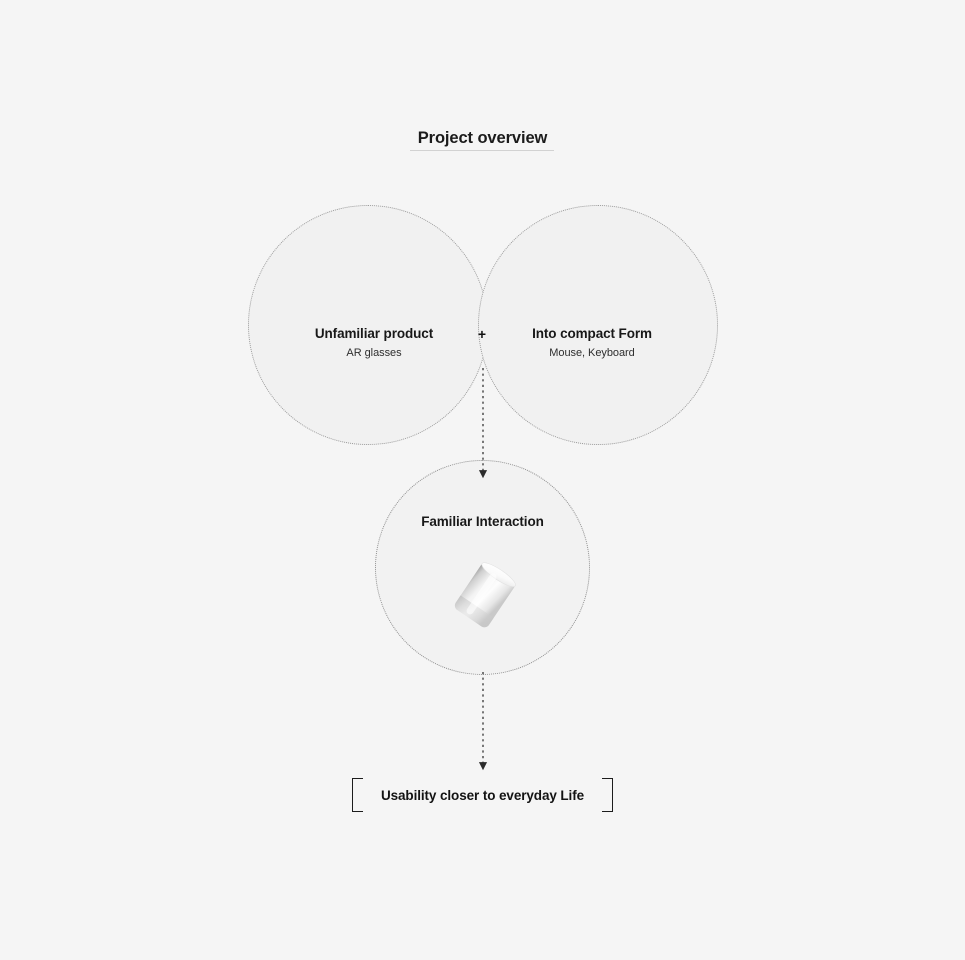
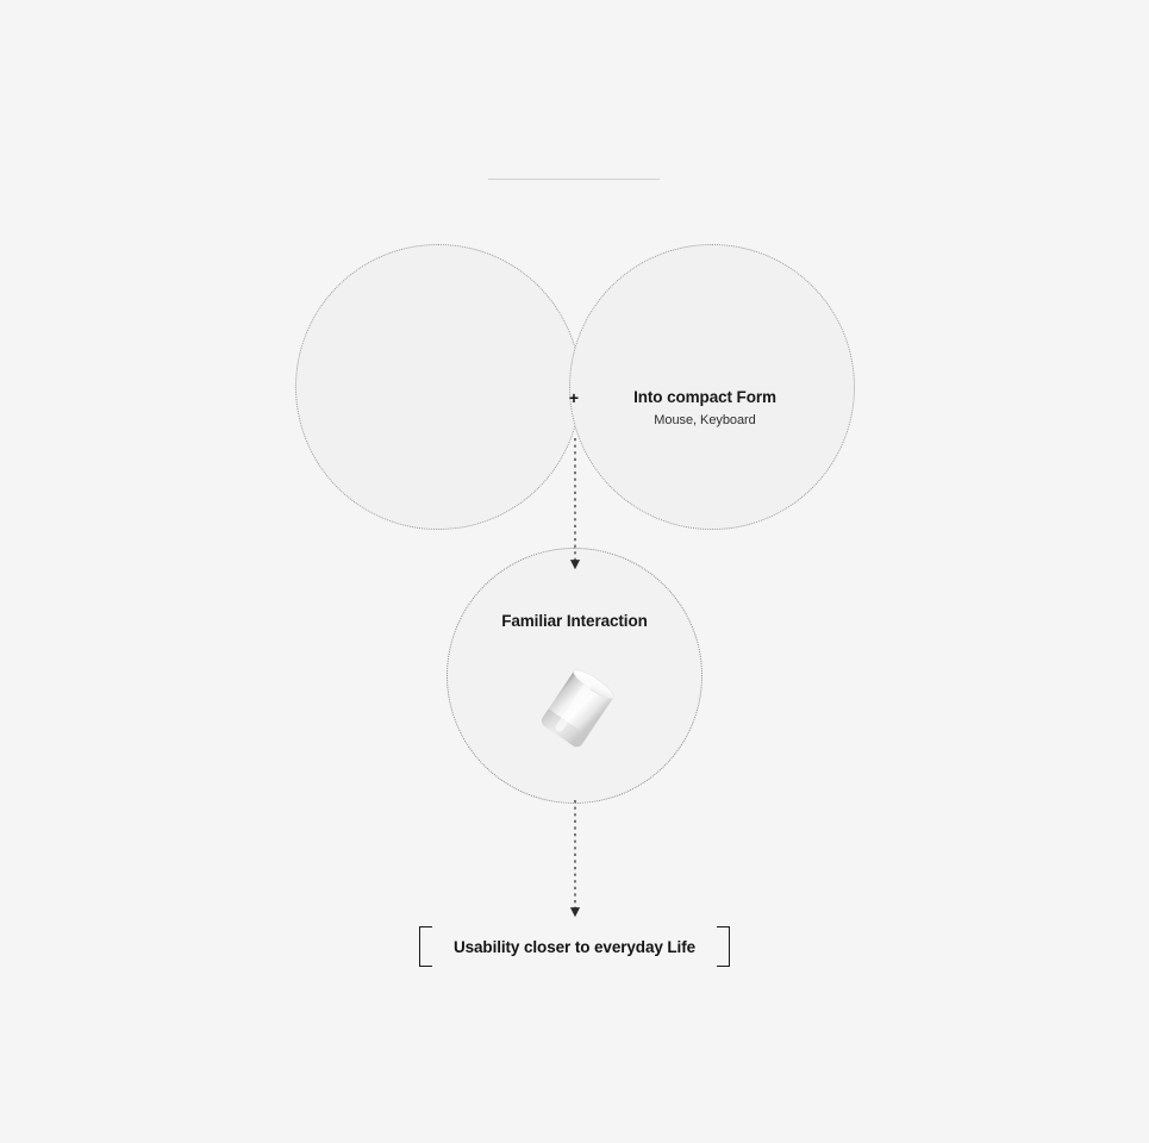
- Project overview
- Unfamiliar product
- AR glasses
  Into compact Form
  Mouse, Keyboard
  Familiar Interaction
  +
  Usability closer to everyday Life
